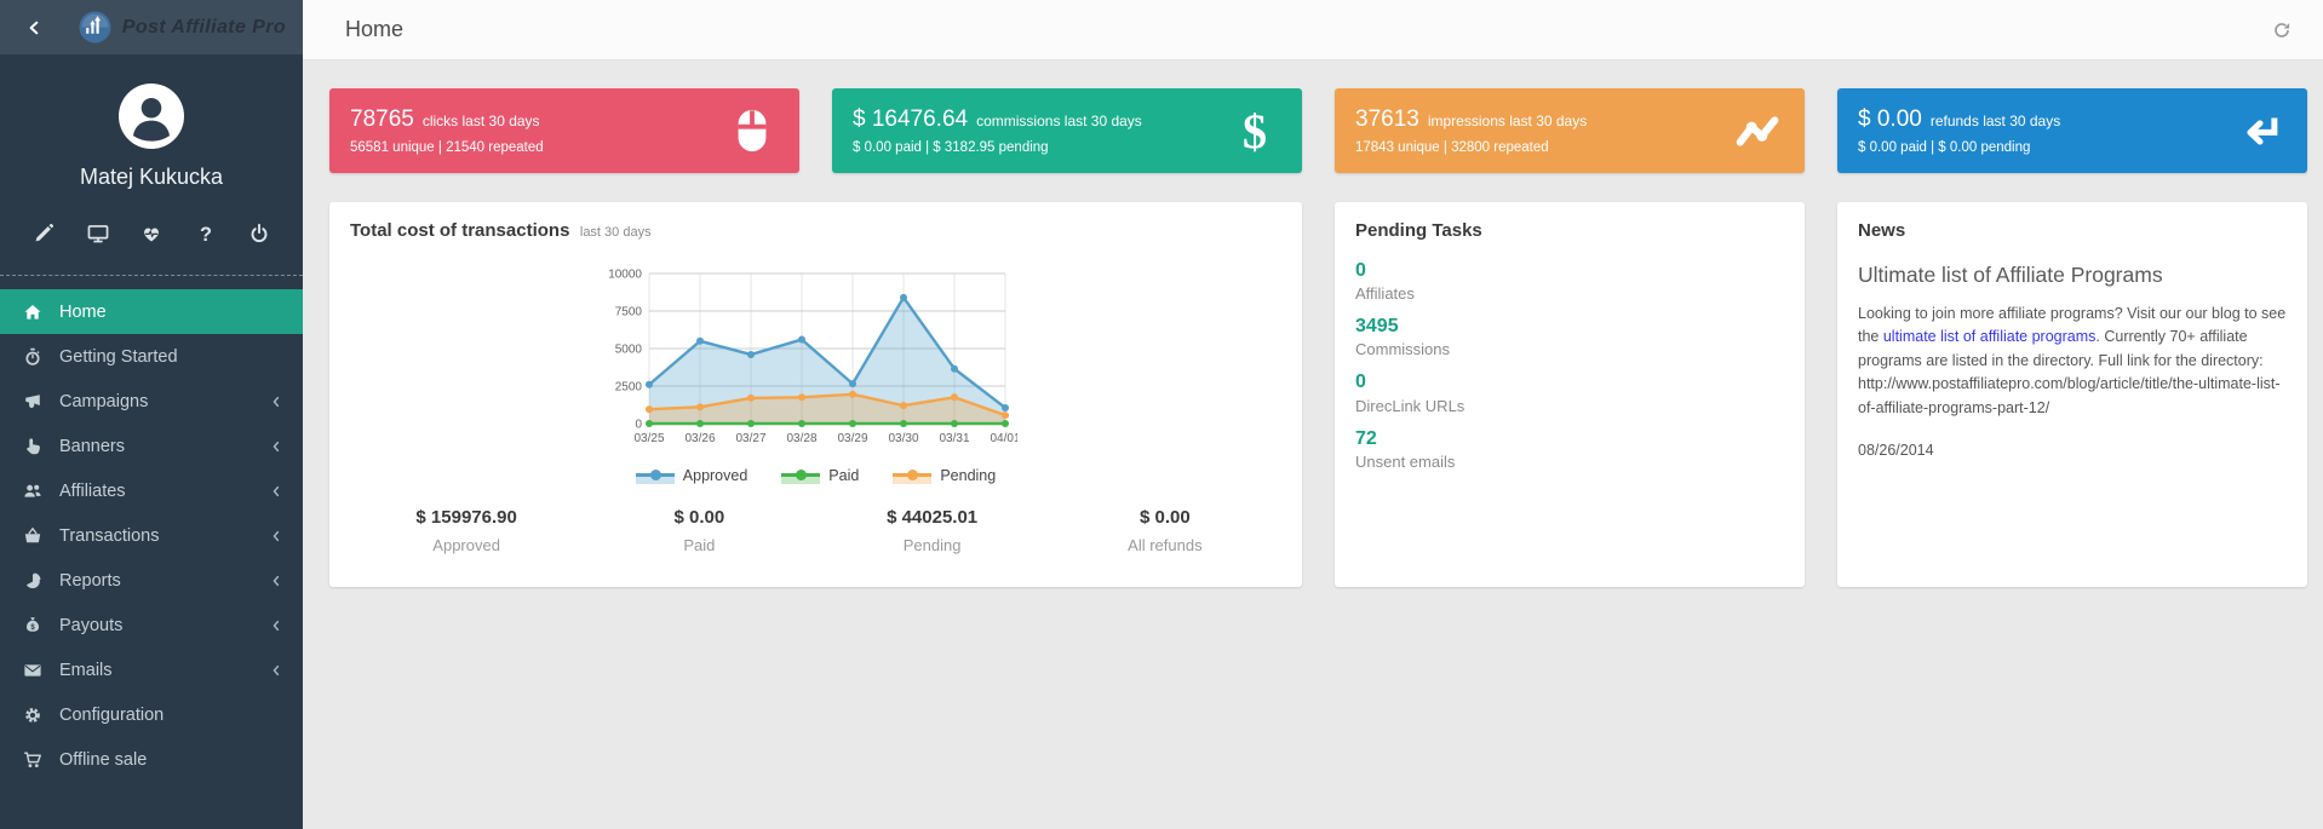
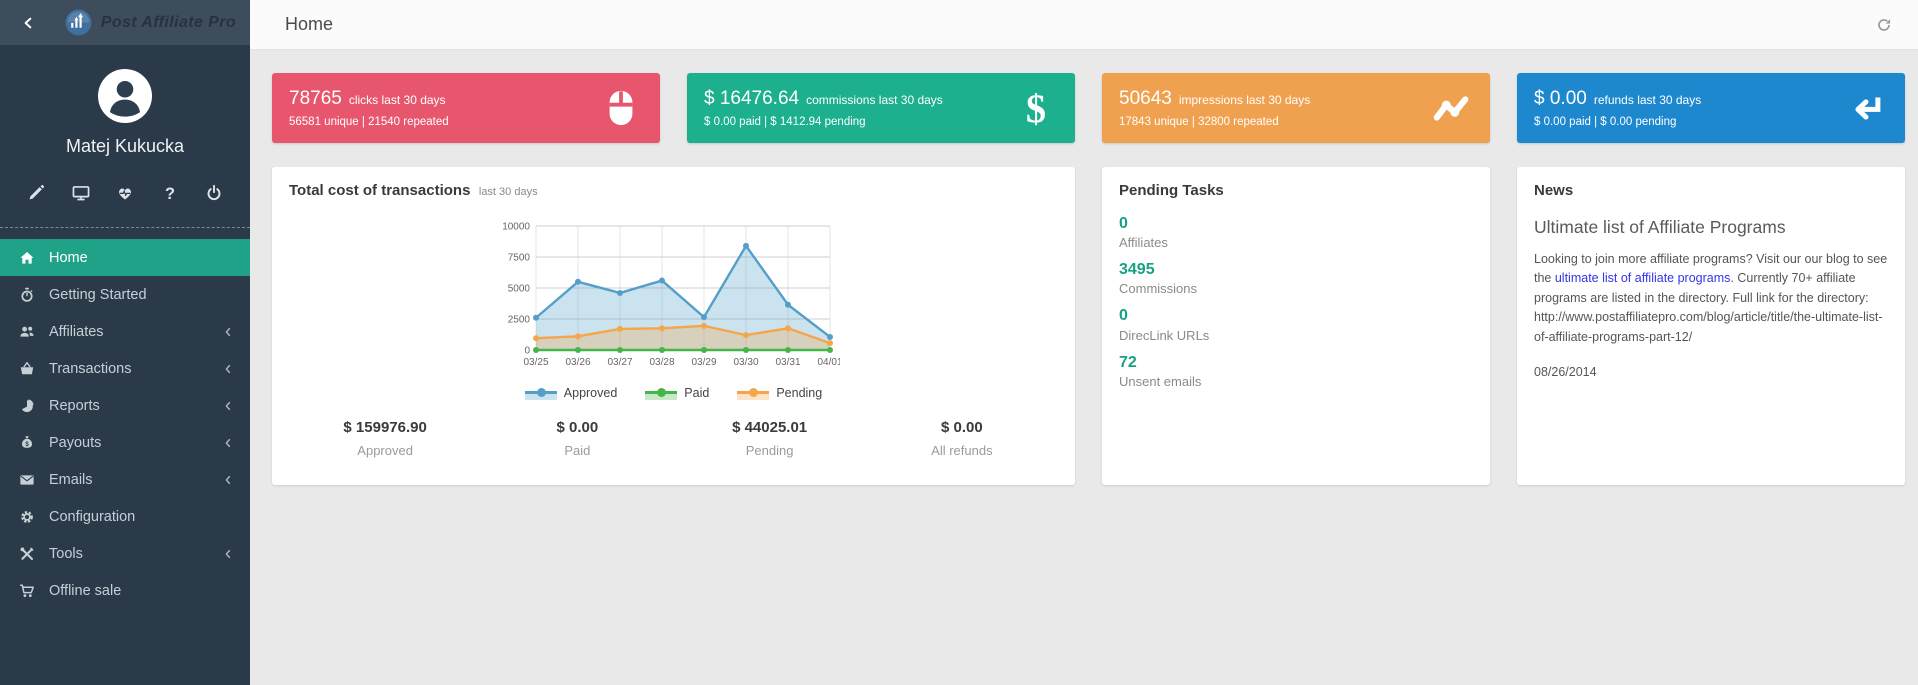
  Post Affiliate Pro
  Matej Kukucka
  ?
  Home
  Getting Started
- Campaigns
- Banners
  Affiliates
  Transactions
  Reports
  Payouts
  Emails
  Configuration
+ Tools
  Offline sale
  Home
  78765
  clicks last 30 days
  56581 unique | 21540 repeated
  $ 16476.64
  commissions last 30 days
- $ 0.00 paid | $ 3182.95 pending
+ $ 0.00 paid | $ 1412.94 pending
  $
- 37613
+ 50643
  impressions last 30 days
  17843 unique | 32800 repeated
  $ 0.00
  refunds last 30 days
  $ 0.00 paid | $ 0.00 pending
  Total cost of transactions last 30 days
  0
  2500
  5000
  7500
  10000
  03/25
  03/26
  03/27
  03/28
  03/29
  03/30
  03/31
  04/01
  Approved
  Paid
  Pending
  $ 159976.90
  Approved
  $ 0.00
  Paid
  $ 44025.01
  Pending
  $ 0.00
  All refunds
  Pending Tasks
  0
  Affiliates
  3495
  Commissions
  0
  DirecLink URLs
  72
  Unsent emails
  News
  Ultimate list of Affiliate Programs
  Looking to join more affiliate programs? Visit our our blog to see the ultimate list of affiliate programs. Currently 70+ affiliate programs are listed in the directory. Full link for the directory: http://www.postaffiliatepro.com/blog/article/title/the-ultimate-list-of-affiliate-programs-part-12/
  08/26/2014
